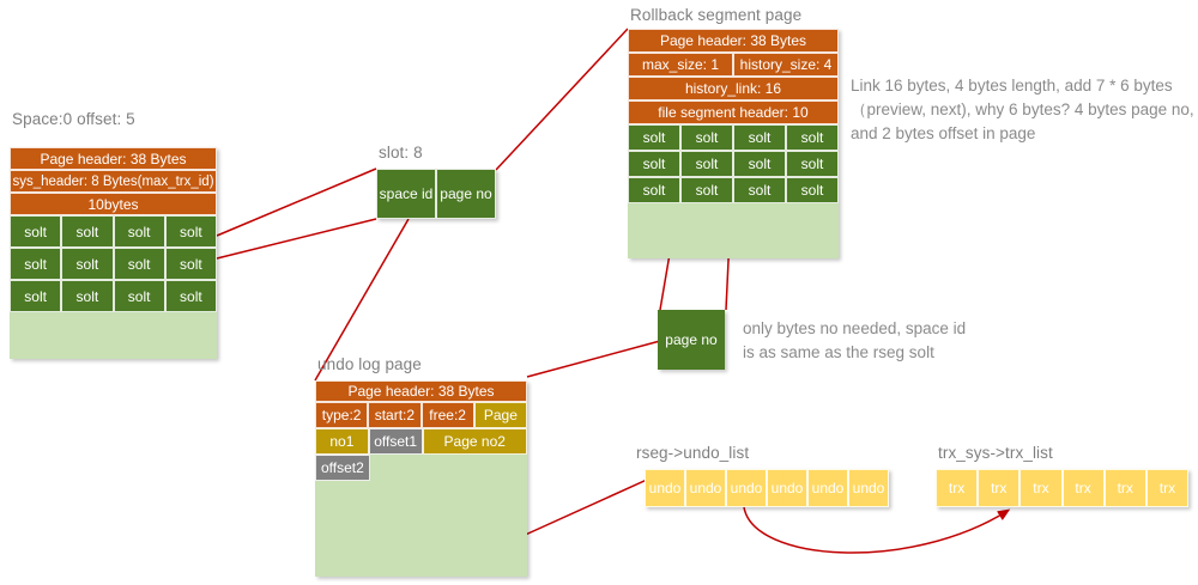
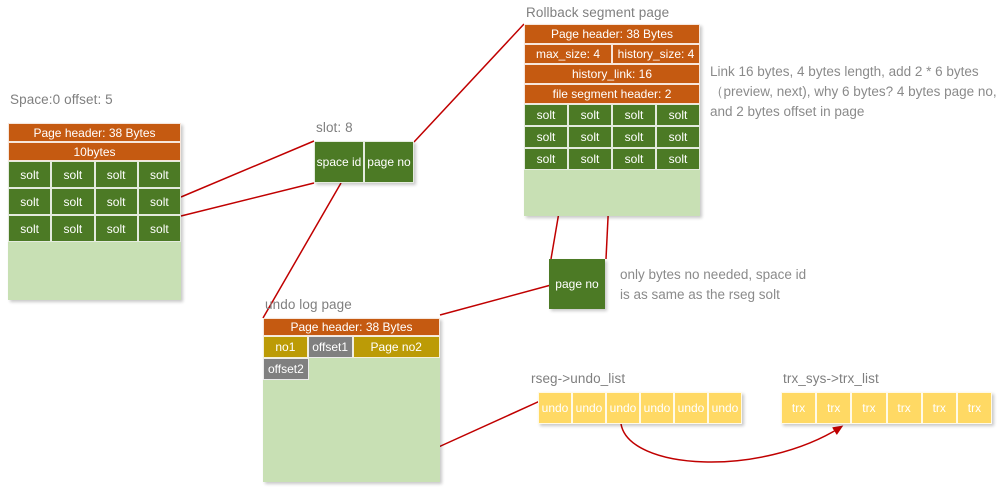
  Space:0 offset: 5
  Page header: 38 Bytes
- sys_header: 8 Bytes(max_trx_id)
  10bytes
  solt
  solt
  solt
  solt
  solt
  solt
  solt
  solt
  solt
  solt
  solt
  solt
  slot: 8
  space id
  page no
  Rollback segment page
  Page header: 38 Bytes
- max_size: 1
+ max_size: 4
  history_size: 4
  history_link: 16
- file segment header: 10
+ file segment header: 2
  solt
  solt
  solt
  solt
  solt
  solt
  solt
  solt
  solt
  solt
  solt
  solt
- Link 16 bytes, 4 bytes length, add 7 * 6 bytes （preview, next), why 6 bytes? 4 bytes page no, and 2 bytes offset in page
+ Link 16 bytes, 4 bytes length, add 2 * 6 bytes （preview, next), why 6 bytes? 4 bytes page no, and 2 bytes offset in page
  page no
  only bytes no needed, space id is as same as the rseg solt
  undo log page
  Page header: 38 Bytes
- type:2
- start:2
- free:2
- Page
  no1
  offset1
  Page no2
  offset2
  rseg->undo_list
  undo
  undo
  undo
  undo
  undo
  undo
  trx_sys->trx_list
  trx
  trx
  trx
  trx
  trx
  trx
